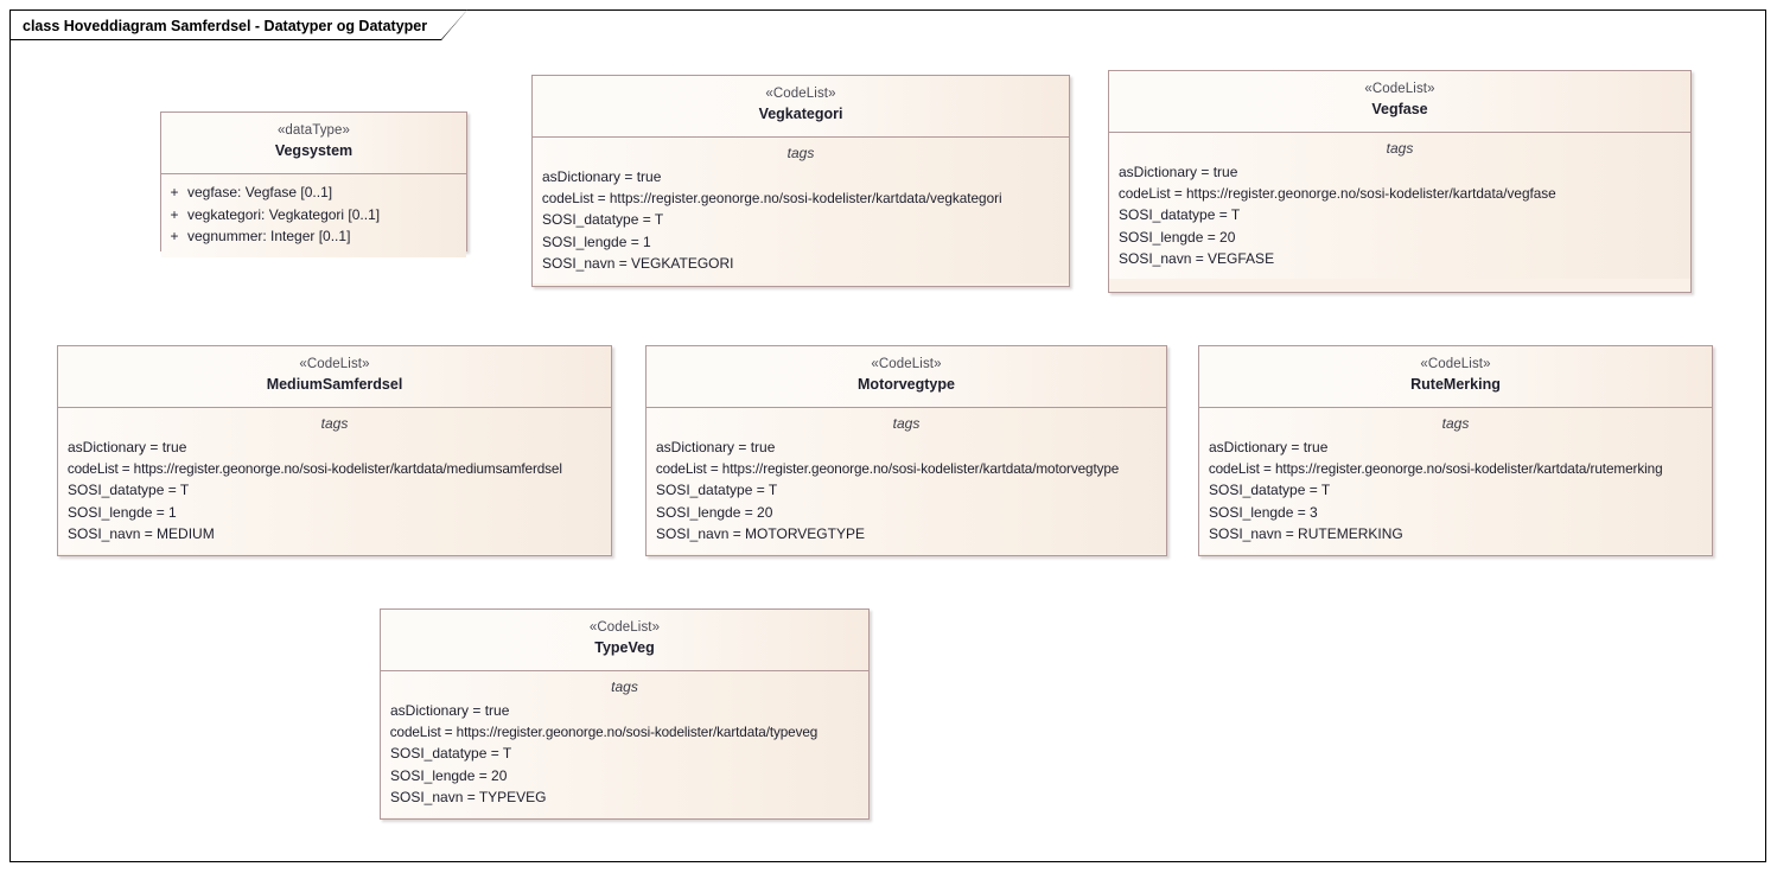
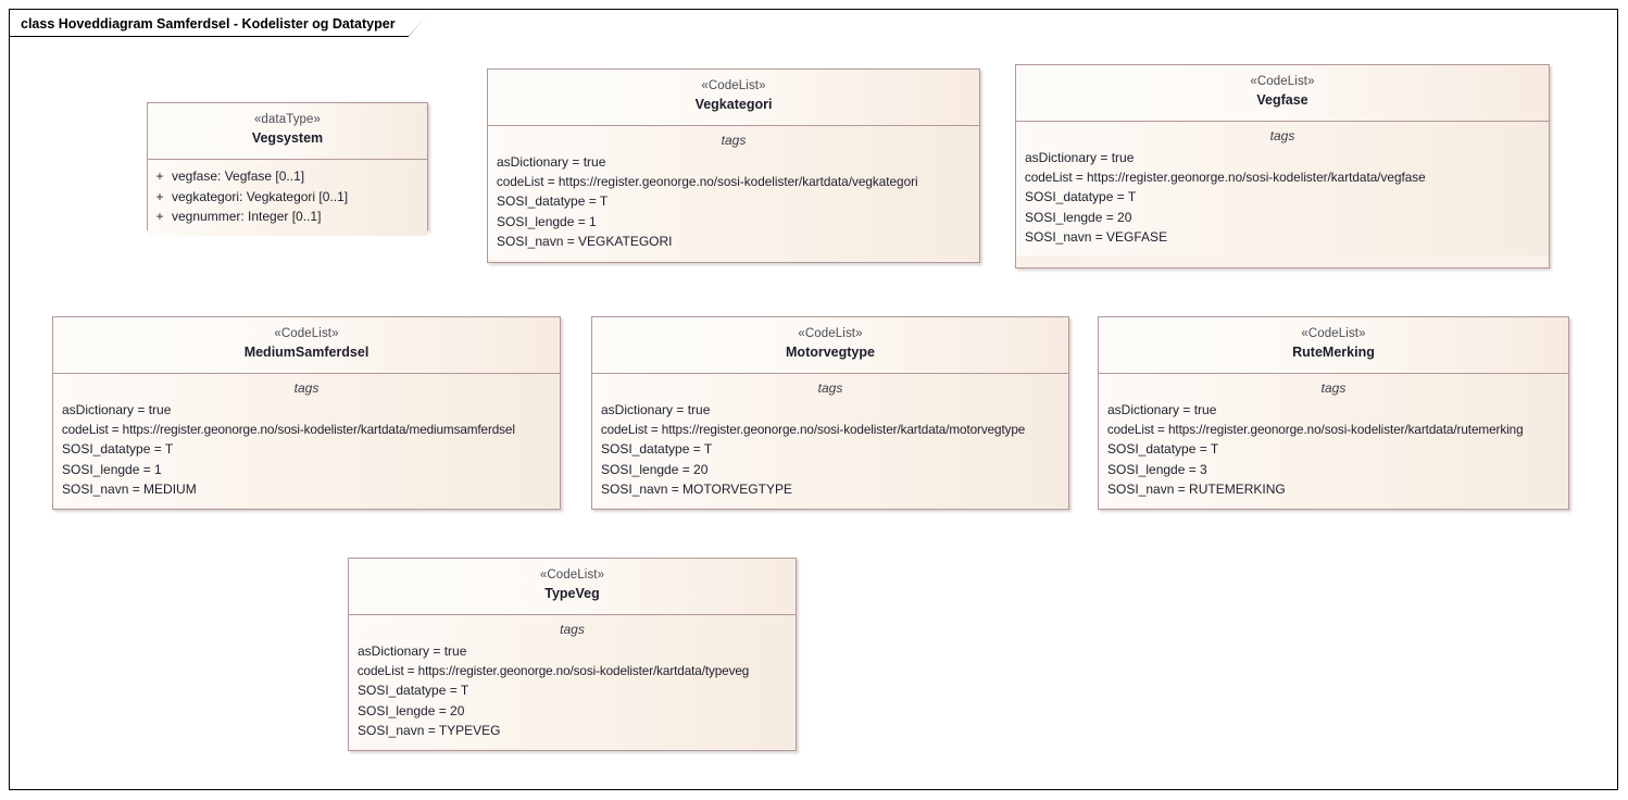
- class Hoveddiagram Samferdsel - Datatyper og Datatyper
+ class Hoveddiagram Samferdsel - Kodelister og Datatyper
  «dataType»
  Vegsystem
  +
  vegfase: Vegfase [0..1]
  +
  vegkategori: Vegkategori [0..1]
  +
  vegnummer: Integer [0..1]
  «CodeList»
  Vegkategori
  tags
  asDictionary = true
  codeList = https://register.geonorge.no/sosi-kodelister/kartdata/vegkategori
  SOSI_datatype = T
  SOSI_lengde = 1
  SOSI_navn = VEGKATEGORI
  «CodeList»
  Vegfase
  tags
  asDictionary = true
  codeList = https://register.geonorge.no/sosi-kodelister/kartdata/vegfase
  SOSI_datatype = T
  SOSI_lengde = 20
  SOSI_navn = VEGFASE
  «CodeList»
  MediumSamferdsel
  tags
  asDictionary = true
  codeList = https://register.geonorge.no/sosi-kodelister/kartdata/mediumsamferdsel
  SOSI_datatype = T
  SOSI_lengde = 1
  SOSI_navn = MEDIUM
  «CodeList»
  Motorvegtype
  tags
  asDictionary = true
  codeList = https://register.geonorge.no/sosi-kodelister/kartdata/motorvegtype
  SOSI_datatype = T
  SOSI_lengde = 20
  SOSI_navn = MOTORVEGTYPE
  «CodeList»
  RuteMerking
  tags
  asDictionary = true
  codeList = https://register.geonorge.no/sosi-kodelister/kartdata/rutemerking
  SOSI_datatype = T
  SOSI_lengde = 3
  SOSI_navn = RUTEMERKING
  «CodeList»
  TypeVeg
  tags
  asDictionary = true
  codeList = https://register.geonorge.no/sosi-kodelister/kartdata/typeveg
  SOSI_datatype = T
  SOSI_lengde = 20
  SOSI_navn = TYPEVEG
